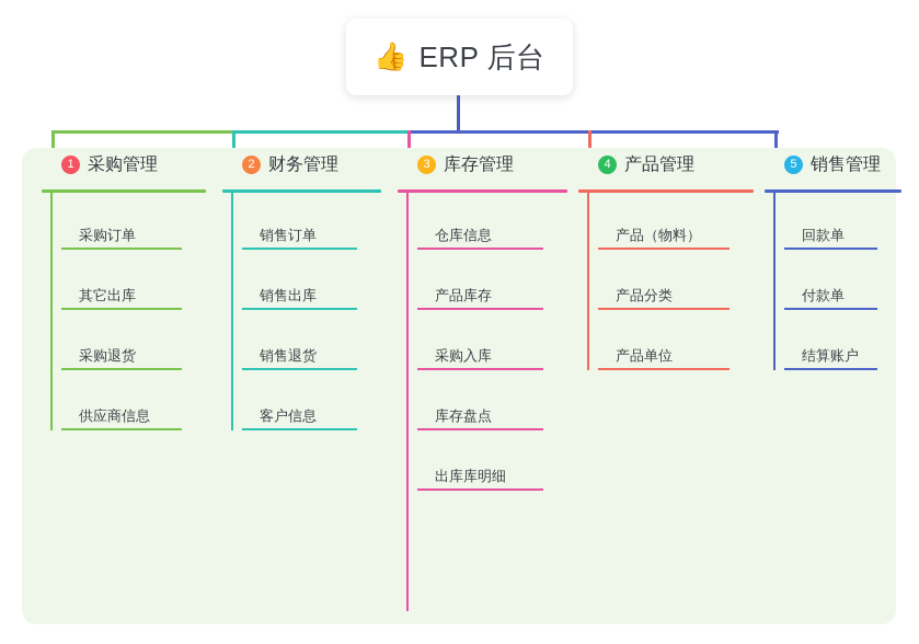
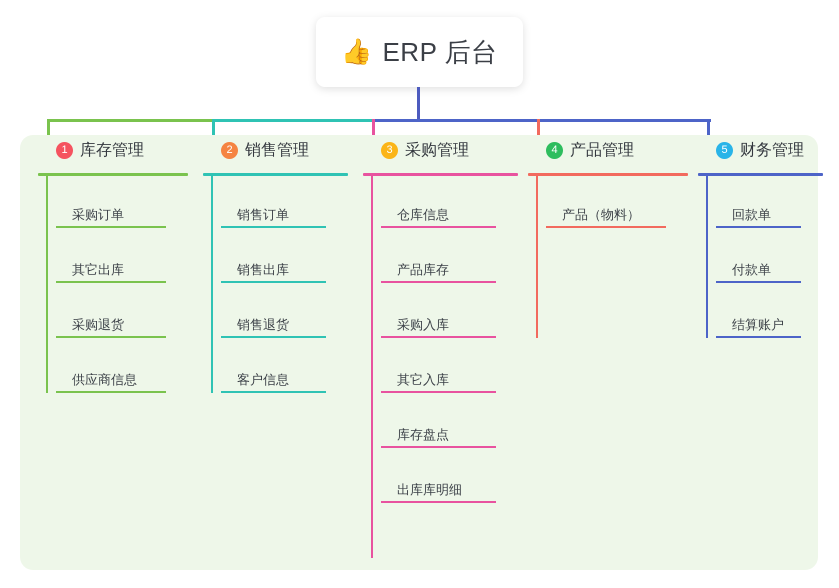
  👍
  ERP 后台
  1
- 采购管理
+ 库存管理
  采购订单
  其它出库
  采购退货
  供应商信息
  2
- 财务管理
+ 销售管理
  销售订单
  销售出库
  销售退货
  客户信息
  3
- 库存管理
+ 采购管理
  仓库信息
  产品库存
  采购入库
+ 其它入库
  库存盘点
  出库库明细
  4
  产品管理
  产品（物料）
- 产品分类
- 产品单位
  5
- 销售管理
+ 财务管理
  回款单
  付款单
  结算账户
